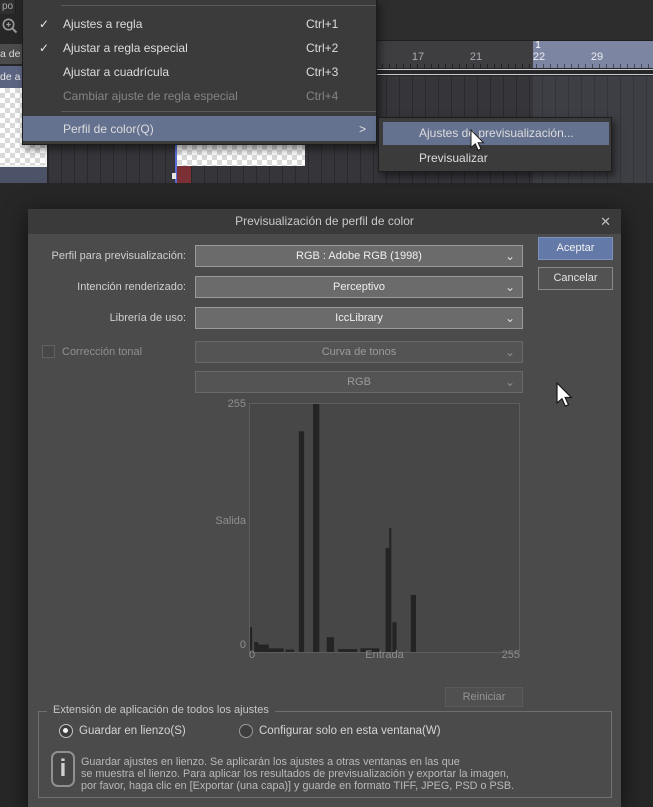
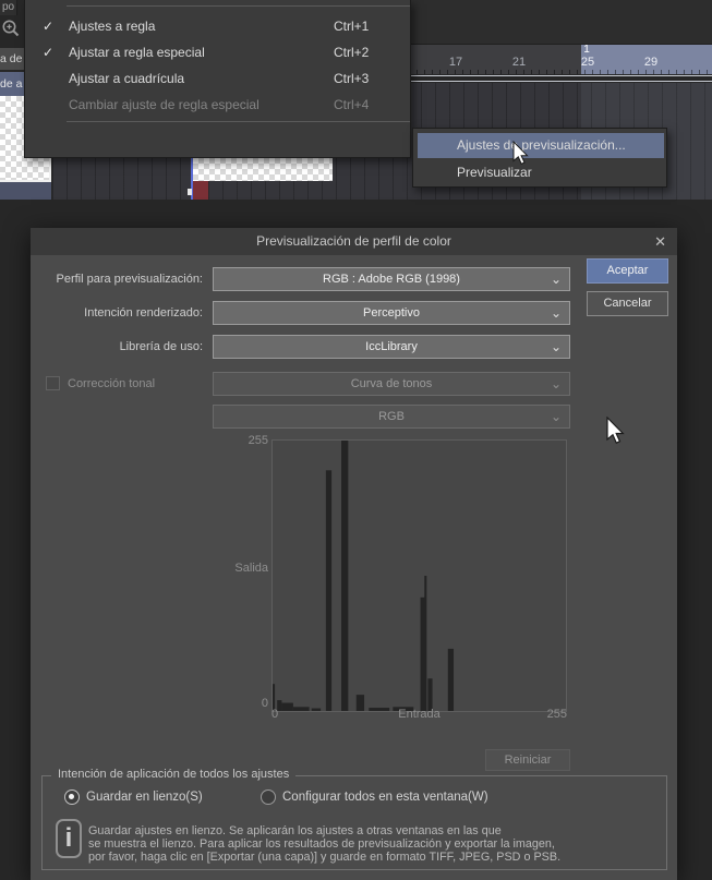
  po
  a de
  de a
  1
  17
  21
- 22
+ 25
  29
  ✓
  Ajustes a regla
  Ctrl+1
  ✓
  Ajustar a regla especial
  Ctrl+2
  Ajustar a cuadrícula
  Ctrl+3
  Cambiar ajuste de regla especial
  Ctrl+4
- Perfil de color(Q)
- >
  Ajustes d previsualización...
  Previsualizar
  Previsualización de perfil de color
  ✕
  Perfil para previsualización:
  RGB : Adobe RGB (1998)
  ⌄
  Intención renderizado:
  Perceptivo
  ⌄
  Librería de uso:
  IccLibrary
  ⌄
  Corrección tonal
  Curva de tonos
  ⌄
  RGB
  ⌄
  Aceptar
  Cancelar
  255
  Salida
  0
  0
  Entrada
  255
  Reiniciar
- Extensión de aplicación de todos los ajustes
+ Intención de aplicación de todos los ajustes
  Guardar en lienzo(S)
- Configurar solo en esta ventana(W)
+ Configurar todos en esta ventana(W)
  i
  Guardar ajustes en lienzo. Se aplicarán los ajustes a otras ventanas en las que
  se muestra el lienzo. Para aplicar los resultados de previsualización y exportar la imagen,
  por favor, haga clic en [Exportar (una capa)] y guarde en formato TIFF, JPEG, PSD o PSB.
